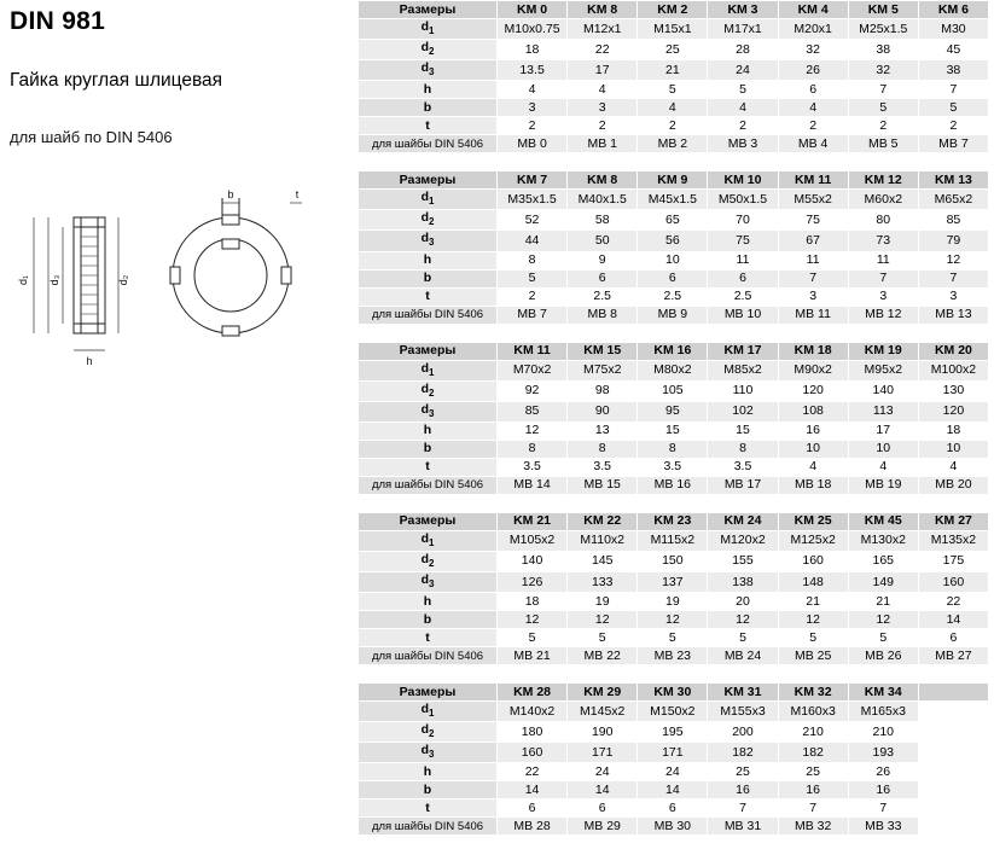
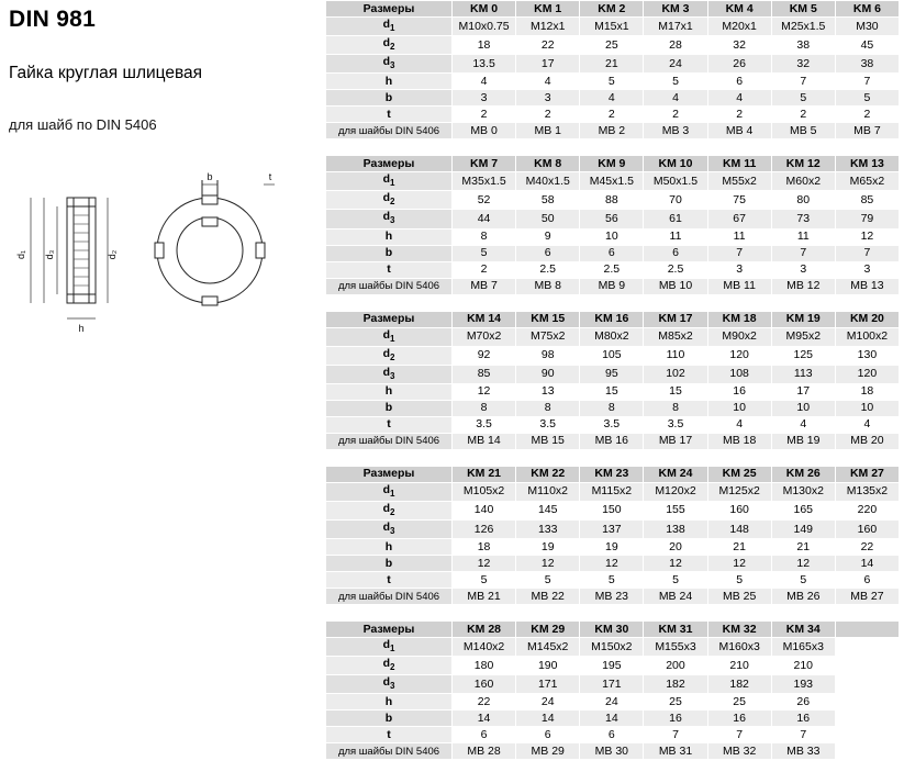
  DIN 981
  Гайка круглая шлицевая
  для шайб по DIN 5406
  h
  b
  t
- Размеры	KM 0	KM 8	KM 2	KM 3	KM 4	KM 5	KM 6
+ Размеры	KM 0	KM 1	KM 2	KM 3	KM 4	KM 5	KM 6
  d1	M10x0.75	M12x1	M15x1	M17x1	M20x1	M25x1.5	M30
  d2	18	22	25	28	32	38	45
  d3	13.5	17	21	24	26	32	38
  h	4	4	5	5	6	7	7
  b	3	3	4	4	4	5	5
  t	2	2	2	2	2	2	2
  для шайбы DIN 5406	MB 0	MB 1	MB 2	MB 3	MB 4	MB 5	MB 7
  Размеры	KM 7	KM 8	KM 9	KM 10	KM 11	KM 12	KM 13
  d1	M35x1.5	M40x1.5	M45x1.5	M50x1.5	M55x2	M60x2	M65x2
- d2	52	58	65	70	75	80	85
+ d2	52	58	88	70	75	80	85
- d3	44	50	56	75	67	73	79
+ d3	44	50	56	61	67	73	79
  h	8	9	10	11	11	11	12
  b	5	6	6	6	7	7	7
  t	2	2.5	2.5	2.5	3	3	3
  для шайбы DIN 5406	MB 7	MB 8	MB 9	MB 10	MB 11	MB 12	MB 13
- Размеры	KM 11	KM 15	KM 16	KM 17	KM 18	KM 19	KM 20
+ Размеры	KM 14	KM 15	KM 16	KM 17	KM 18	KM 19	KM 20
  d1	M70x2	M75x2	M80x2	M85x2	M90x2	M95x2	M100x2
- d2	92	98	105	110	120	140	130
+ d2	92	98	105	110	120	125	130
  d3	85	90	95	102	108	113	120
  h	12	13	15	15	16	17	18
  b	8	8	8	8	10	10	10
  t	3.5	3.5	3.5	3.5	4	4	4
  для шайбы DIN 5406	MB 14	MB 15	MB 16	MB 17	MB 18	MB 19	MB 20
- Размеры	KM 21	KM 22	KM 23	KM 24	KM 25	KM 45	KM 27
+ Размеры	KM 21	KM 22	KM 23	KM 24	KM 25	KM 26	KM 27
  d1	M105x2	M110x2	M115x2	M120x2	M125x2	M130x2	M135x2
- d2	140	145	150	155	160	165	175
+ d2	140	145	150	155	160	165	220
  d3	126	133	137	138	148	149	160
  h	18	19	19	20	21	21	22
  b	12	12	12	12	12	12	14
  t	5	5	5	5	5	5	6
  для шайбы DIN 5406	MB 21	MB 22	MB 23	MB 24	MB 25	MB 26	MB 27
  Размеры	KM 28	KM 29	KM 30	KM 31	KM 32	KM 34
  d1	M140x2	M145x2	M150x2	M155x3	M160x3	M165x3
  d2	180	190	195	200	210	210
  d3	160	171	171	182	182	193
  h	22	24	24	25	25	26
  b	14	14	14	16	16	16
  t	6	6	6	7	7	7
  для шайбы DIN 5406	MB 28	MB 29	MB 30	MB 31	MB 32	MB 33
